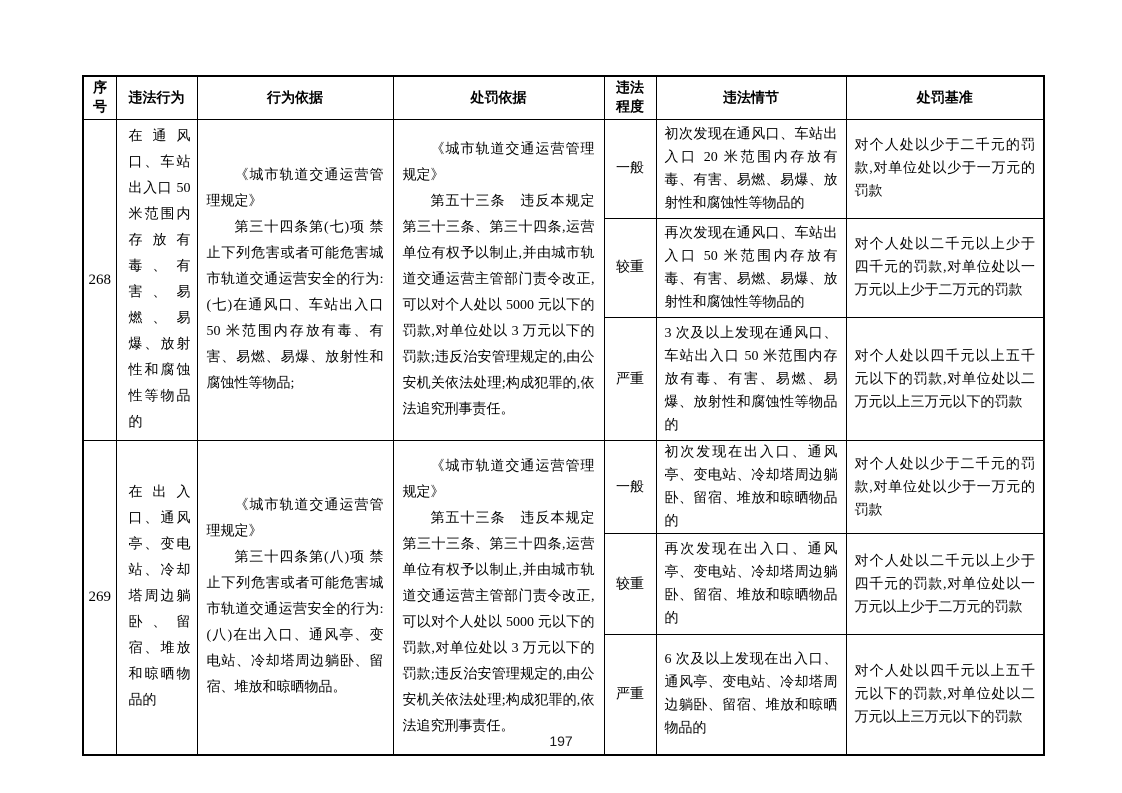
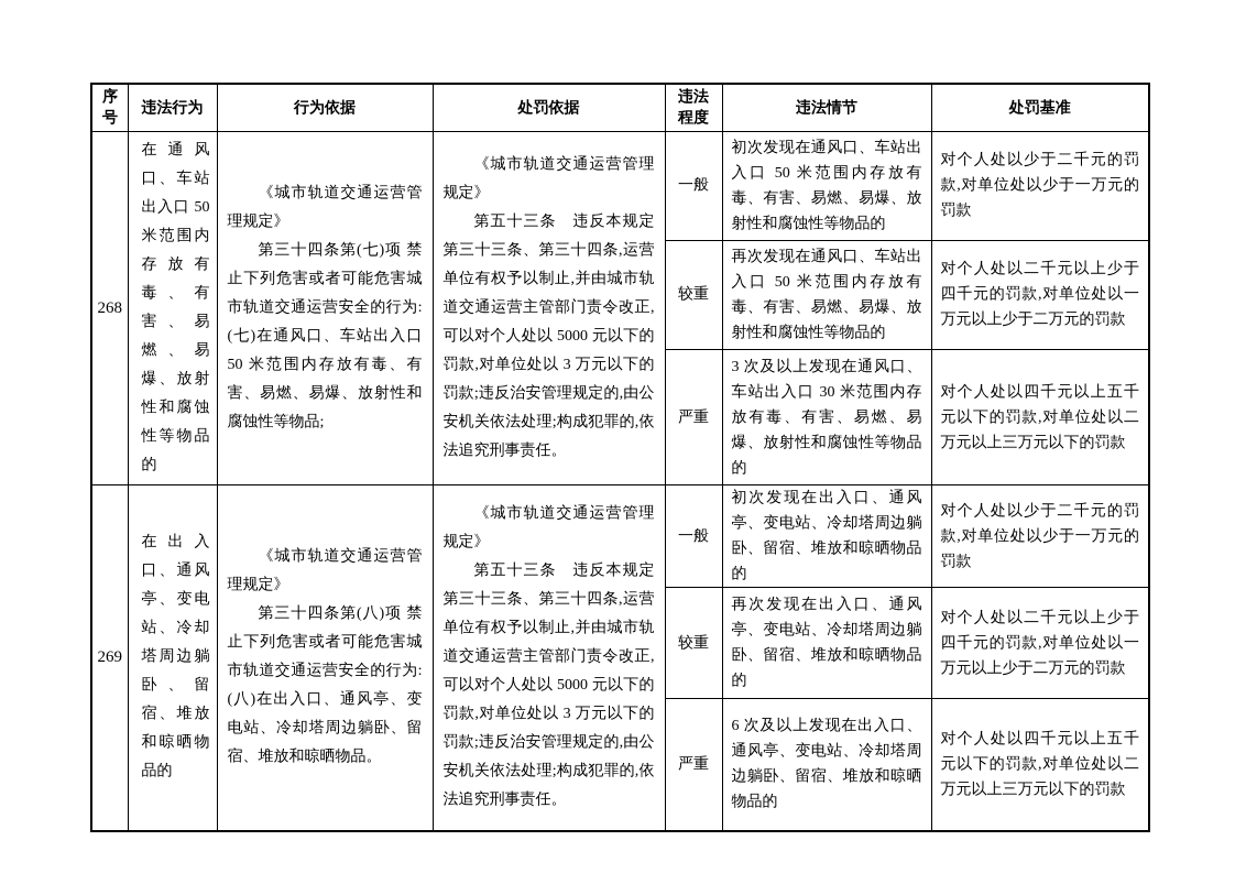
  序号	违法行为	行为依据	处罚依据	违法程度	违法情节	处罚基准
- 268	在通风口、车站出入口 50 米范围内存放有毒、有害、易燃、易爆、放射性和腐蚀性等物品的	《城市轨道交通运营管理规定》 第三十四条第(七)项 禁止下列危害或者可能危害城市轨道交通运营安全的行为:(七)在通风口、车站出入口 50 米范围内存放有毒、有害、易燃、易爆、放射性和腐蚀性等物品;	《城市轨道交通运营管理规定》 第五十三条 违反本规定第三十三条、第三十四条,运营单位有权予以制止,并由城市轨道交通运营主管部门责令改正,可以对个人处以 5000 元以下的罚款,对单位处以 3 万元以下的罚款;违反治安管理规定的,由公安机关依法处理;构成犯罪的,依法追究刑事责任。	一般	初次发现在通风口、车站出入口 20 米范围内存放有毒、有害、易燃、易爆、放射性和腐蚀性等物品的	对个人处以少于二千元的罚款,对单位处以少于一万元的罚款
+ 268	在通风口、车站出入口 50 米范围内存放有毒、有害、易燃、易爆、放射性和腐蚀性等物品的	《城市轨道交通运营管理规定》 第三十四条第(七)项 禁止下列危害或者可能危害城市轨道交通运营安全的行为:(七)在通风口、车站出入口 50 米范围内存放有毒、有害、易燃、易爆、放射性和腐蚀性等物品;	《城市轨道交通运营管理规定》 第五十三条 违反本规定第三十三条、第三十四条,运营单位有权予以制止,并由城市轨道交通运营主管部门责令改正,可以对个人处以 5000 元以下的罚款,对单位处以 3 万元以下的罚款;违反治安管理规定的,由公安机关依法处理;构成犯罪的,依法追究刑事责任。	一般	初次发现在通风口、车站出入口 50 米范围内存放有毒、有害、易燃、易爆、放射性和腐蚀性等物品的	对个人处以少于二千元的罚款,对单位处以少于一万元的罚款
  较重	再次发现在通风口、车站出入口 50 米范围内存放有毒、有害、易燃、易爆、放射性和腐蚀性等物品的	对个人处以二千元以上少于四千元的罚款,对单位处以一万元以上少于二万元的罚款
- 严重	3 次及以上发现在通风口、车站出入口 50 米范围内存放有毒、有害、易燃、易爆、放射性和腐蚀性等物品的	对个人处以四千元以上五千元以下的罚款,对单位处以二万元以上三万元以下的罚款
+ 严重	3 次及以上发现在通风口、车站出入口 30 米范围内存放有毒、有害、易燃、易爆、放射性和腐蚀性等物品的	对个人处以四千元以上五千元以下的罚款,对单位处以二万元以上三万元以下的罚款
  269	在出入口、通风亭、变电站、冷却塔周边躺卧、留宿、堆放和晾晒物品的	《城市轨道交通运营管理规定》 第三十四条第(八)项 禁止下列危害或者可能危害城市轨道交通运营安全的行为:(八)在出入口、通风亭、变电站、冷却塔周边躺卧、留宿、堆放和晾晒物品。	《城市轨道交通运营管理规定》 第五十三条 违反本规定第三十三条、第三十四条,运营单位有权予以制止,并由城市轨道交通运营主管部门责令改正,可以对个人处以 5000 元以下的罚款,对单位处以 3 万元以下的罚款;违反治安管理规定的,由公安机关依法处理;构成犯罪的,依法追究刑事责任。	一般	初次发现在出入口、通风亭、变电站、冷却塔周边躺卧、留宿、堆放和晾晒物品的	对个人处以少于二千元的罚款,对单位处以少于一万元的罚款
  较重	再次发现在出入口、通风亭、变电站、冷却塔周边躺卧、留宿、堆放和晾晒物品的	对个人处以二千元以上少于四千元的罚款,对单位处以一万元以上少于二万元的罚款
  严重	6 次及以上发现在出入口、通风亭、变电站、冷却塔周边躺卧、留宿、堆放和晾晒物品的	对个人处以四千元以上五千元以下的罚款,对单位处以二万元以上三万元以下的罚款
- 197
